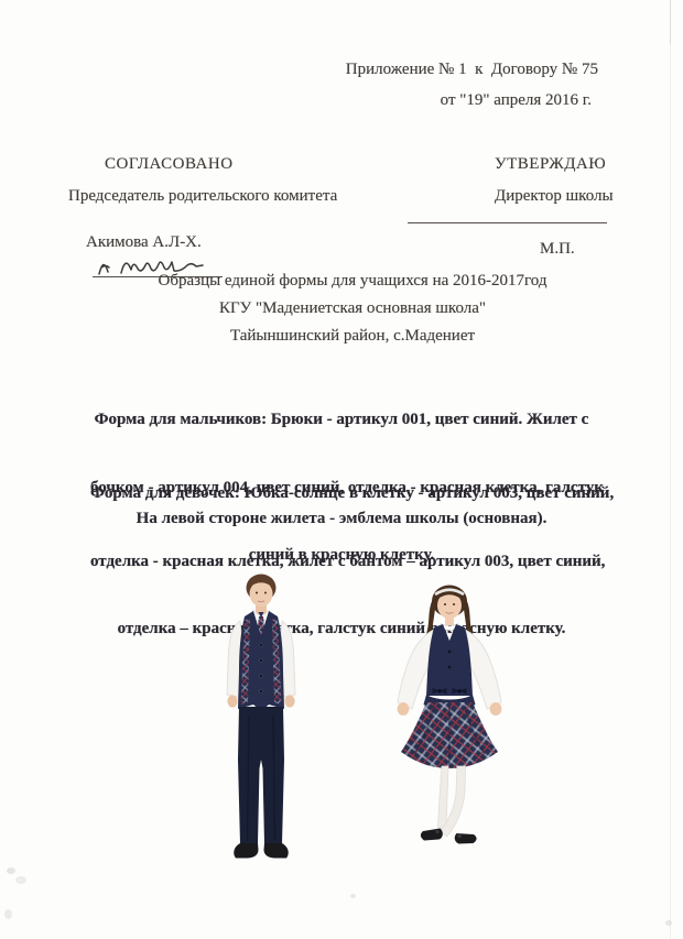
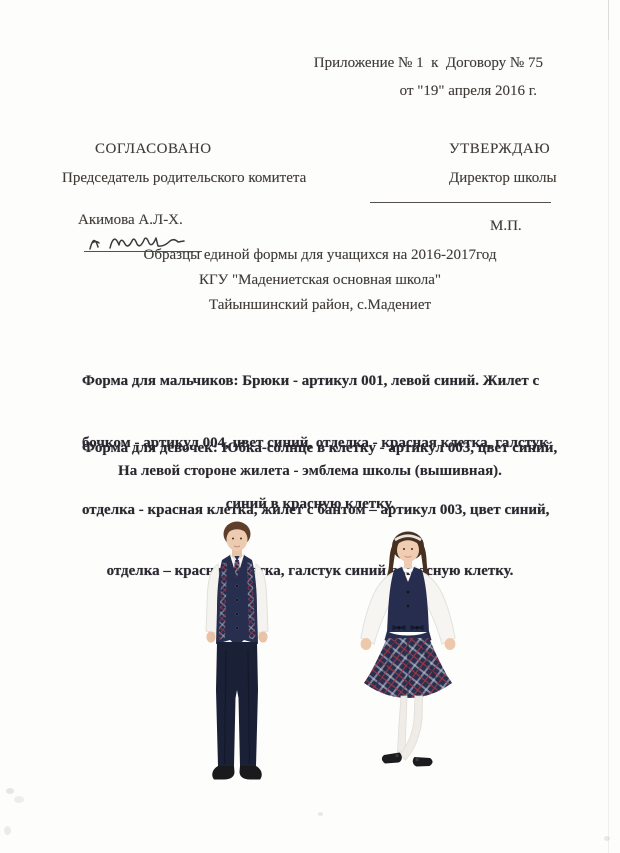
  Приложение № 1 к Договору № 75
  от "19" апреля 2016 г.
  СОГЛАСОВАНО
  УТВЕРЖДАЮ
  Председатель родительского комитета
  Директор школы
  Акимова А.Л-Х.
  М.П.
  Образцы единой формы для учащихся на 2016-2017год
  КГУ "Мадениетская основная школа"
  Тайыншинский район, с.Мадениет
- Форма для мальчиков: Брюки - артикул 001, цвет синий. Жилет с
+ Форма для мальчиков: Брюки - артикул 001, левой синий. Жилет с
  бочком - артикул 004, цвет синий, отделка - красная клетка, галсту
  синий в красную клетку.
  Форма для девочек: Юбка-солнце в клетку - артикул 003, цвет синий,
  отделка - красная клетка, жилет с бантом – артикул 003, цвет синий,
  отделка – краснка, галстук синийасную клетку.
- На левой стороне жилета - эмблема школы (основная).
+ На левой стороне жилета - эмблема школы (вышивная).
